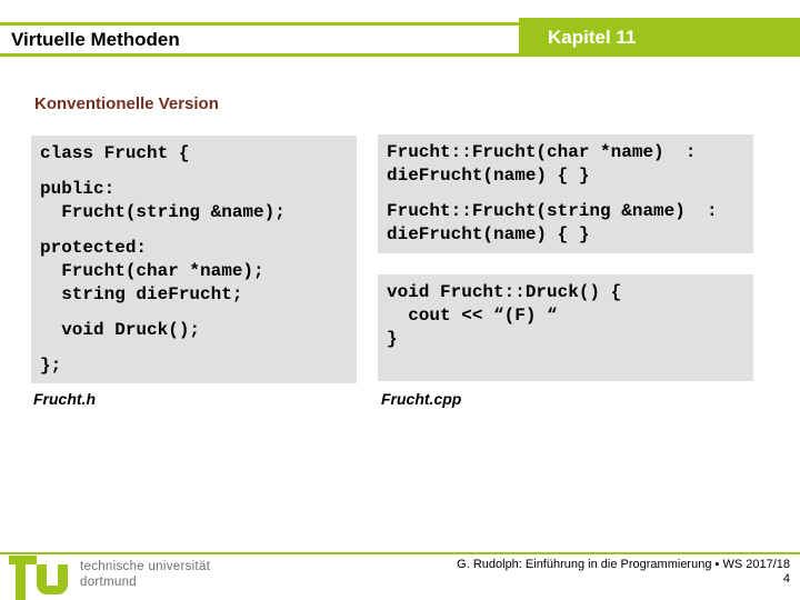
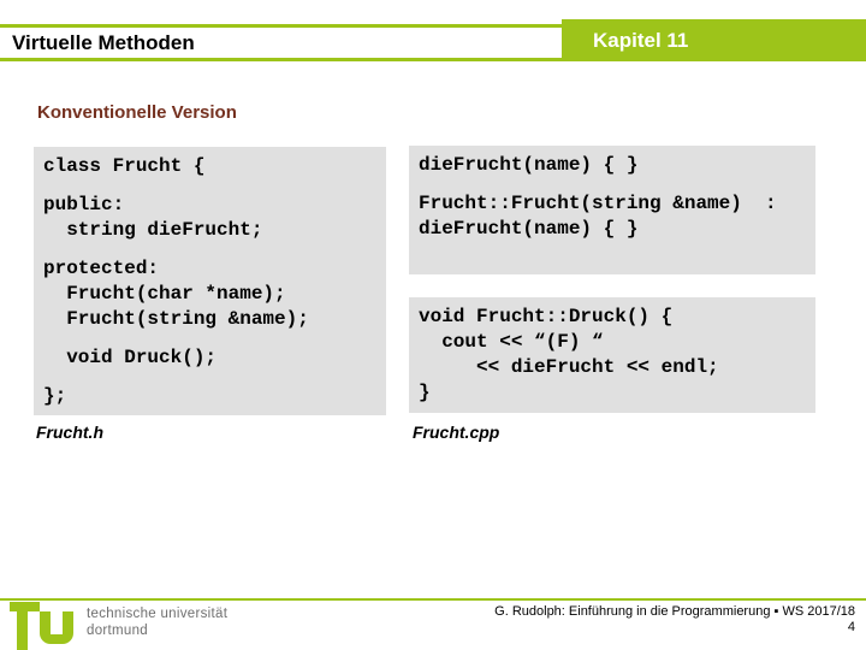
  Virtuelle Methoden
  Kapitel 11
  Konventionelle Version
  class Frucht {
  public:
- Frucht(string &name);
+ string dieFrucht;
  protected:
  Frucht(char *name);
- string dieFrucht;
+ Frucht(string &name);
  void Druck();
  };
  Frucht.h
- Frucht::Frucht(char *name) :
  dieFrucht(name) { }
  Frucht::Frucht(string &name) :
  dieFrucht(name) { }
  void Frucht::Druck() {
  cout << “(F) “
+ << dieFrucht << endl;
  }
  Frucht.cpp
  technische universität
  dortmund
  G. Rudolph: Einführung in die Programmierung ▪ WS 2017/18
  4
